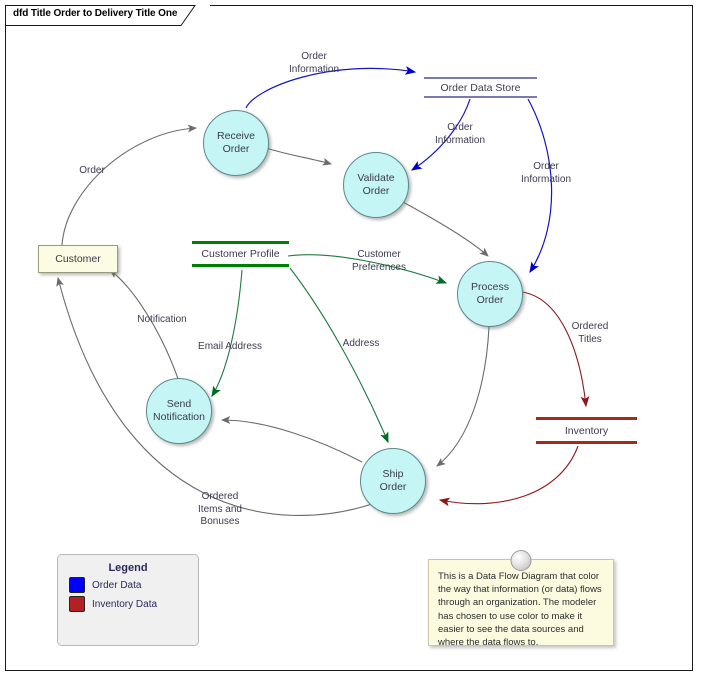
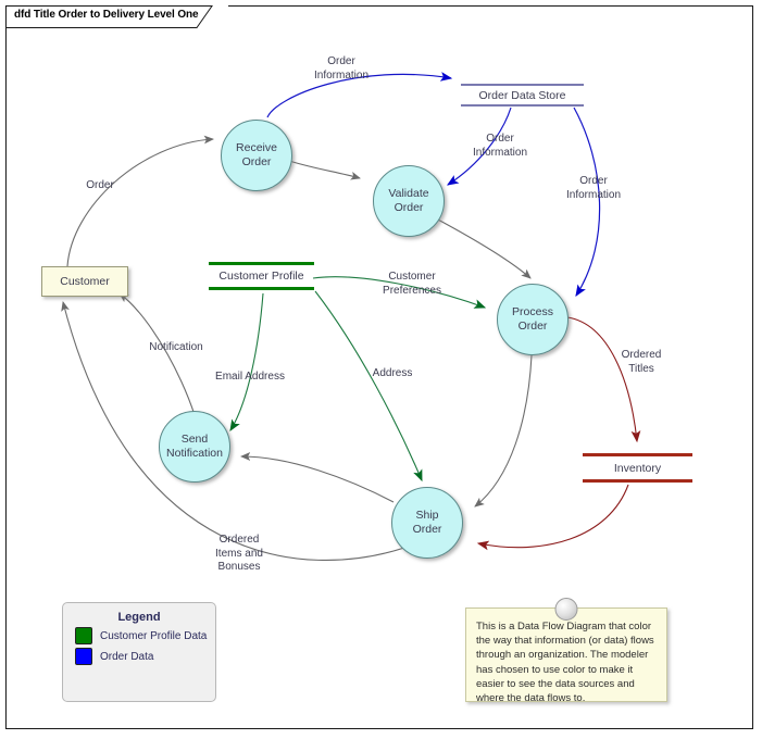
- dfd Title Order to Delivery Title One
+ dfd Title Order to Delivery Level One
  Receive
  Order
  Validate
  Order
  Process
  Order
  Ship
  Order
  Send
  Notification
  Customer
  Order Data Store
  Customer Profile
  Inventory
  Order
  Order
  Information
  Order
  Information
  Order
  Information
  Customer
  Preferences
  Email Address
  Address
  Notification
  Ordered
  Titles
  Ordered
  Items and
  Bonuses
  Legend
+ Customer Profile Data
  Order Data
- Inventory Data
  This is a Data Flow Diagram that color the way that information (or data) flows through an organization. The modeler has chosen to use color to make it easier to see the data sources and where the data flows to.
